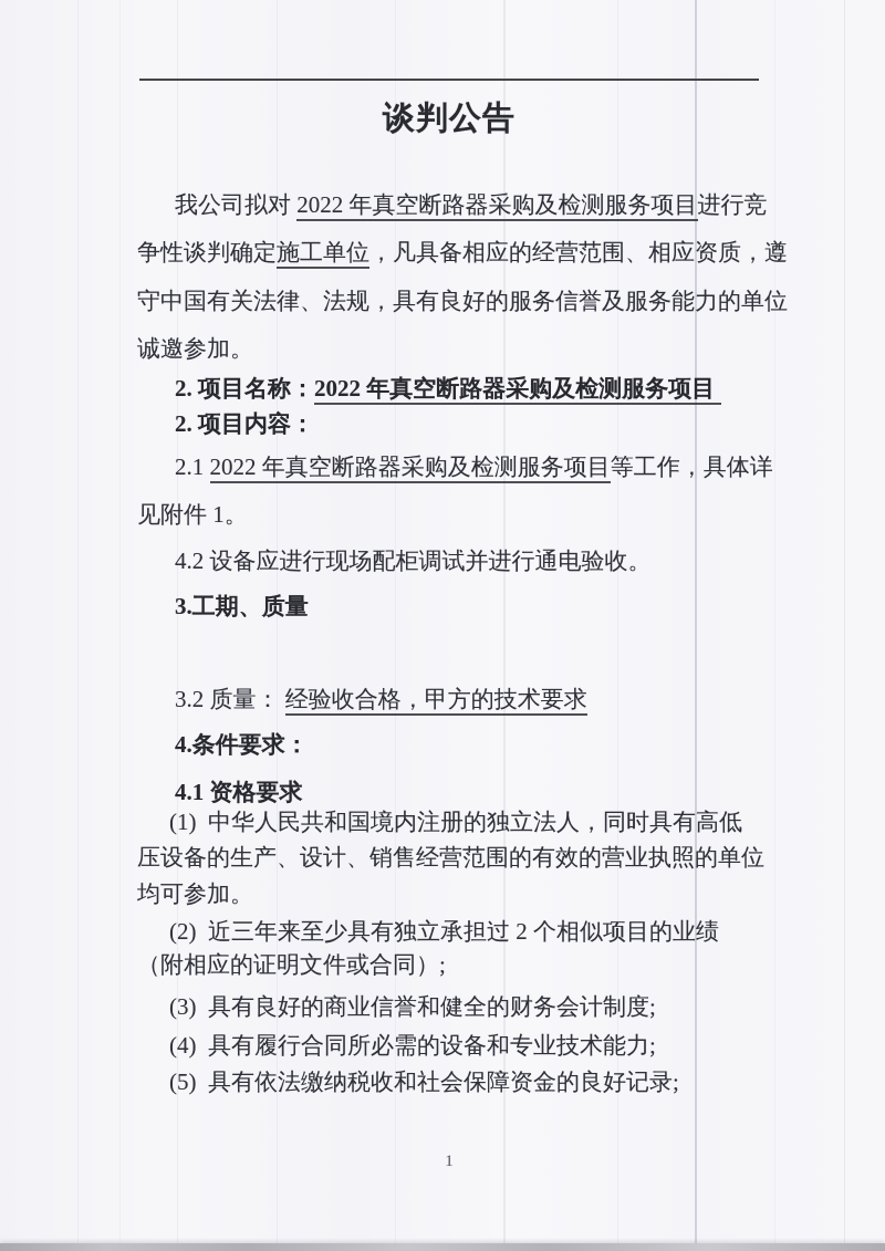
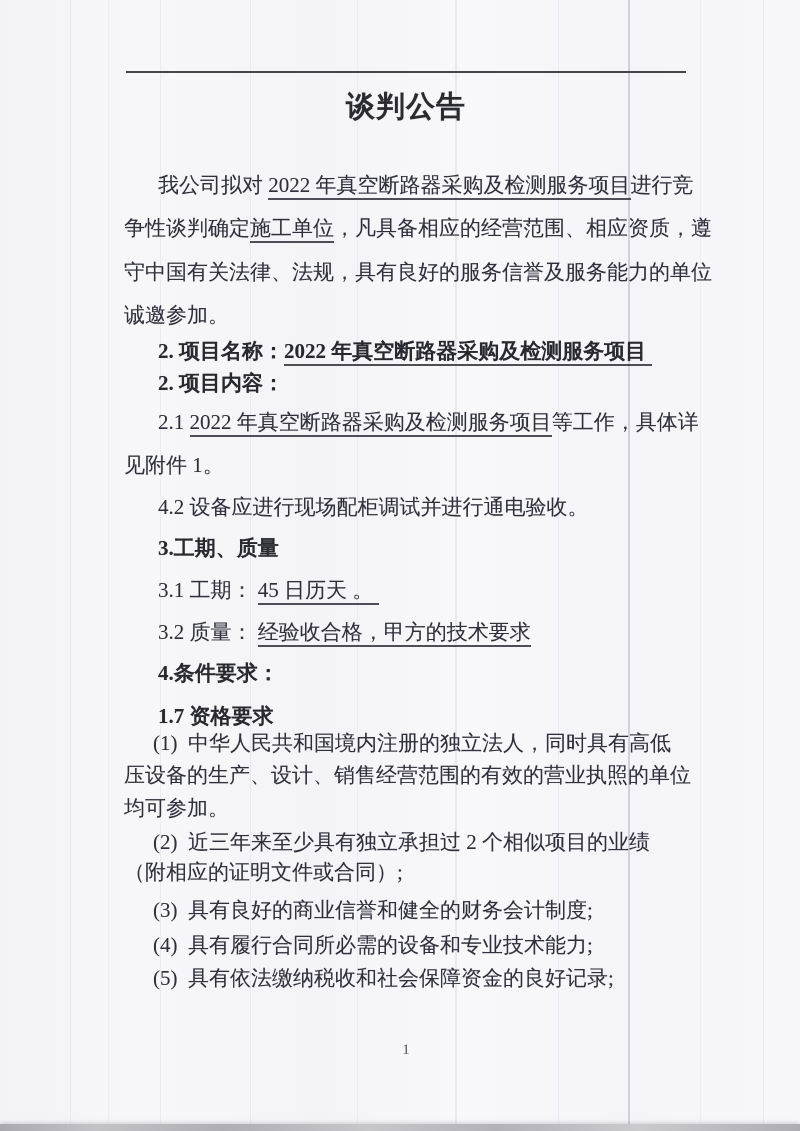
  谈判公告
  我公司拟对 2022 年真空断路器采购及检测服务项目进行竞
  争性谈判确定施工单位，凡具备相应的经营范围、相应资质，遵
  守中国有关法律、法规，具有良好的服务信誉及服务能力的单位
  诚邀参加。
  2. 项目名称：2022 年真空断路器采购及检测服务项目
  2. 项目内容：
  2.1 2022 年真空断路器采购及检测服务项目等工作，具体详
  见附件 1。
  4.2 设备应进行现场配柜调试并进行通电验收。
  3.工期、质量
+ 3.1 工期： 45 日历天 。
  3.2 质量： 经验收合格，甲方的技术要求
  4.条件要求：
- 4.1 资格要求
+ 1.7 资格要求
  (1) 中华人民共和国境内注册的独立法人，同时具有高低
  压设备的生产、设计、销售经营范围的有效的营业执照的单位
  均可参加。
  (2) 近三年来至少具有独立承担过 2 个相似项目的业绩
  （附相应的证明文件或合同）;
  (3) 具有良好的商业信誉和健全的财务会计制度;
  (4) 具有履行合同所必需的设备和专业技术能力;
  (5) 具有依法缴纳税收和社会保障资金的良好记录;
  1
